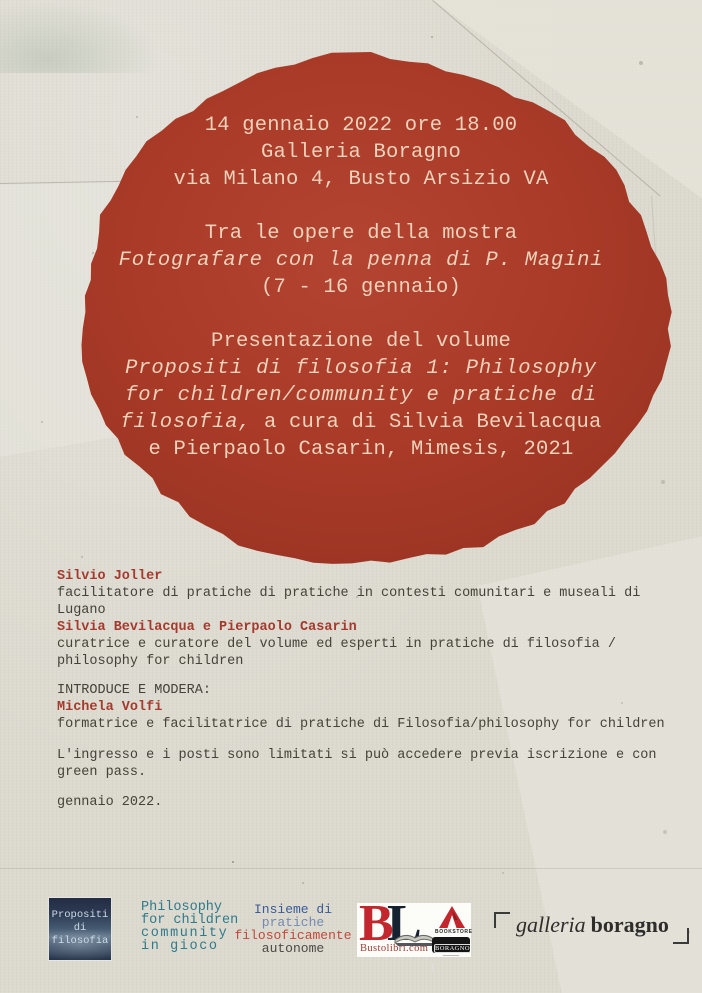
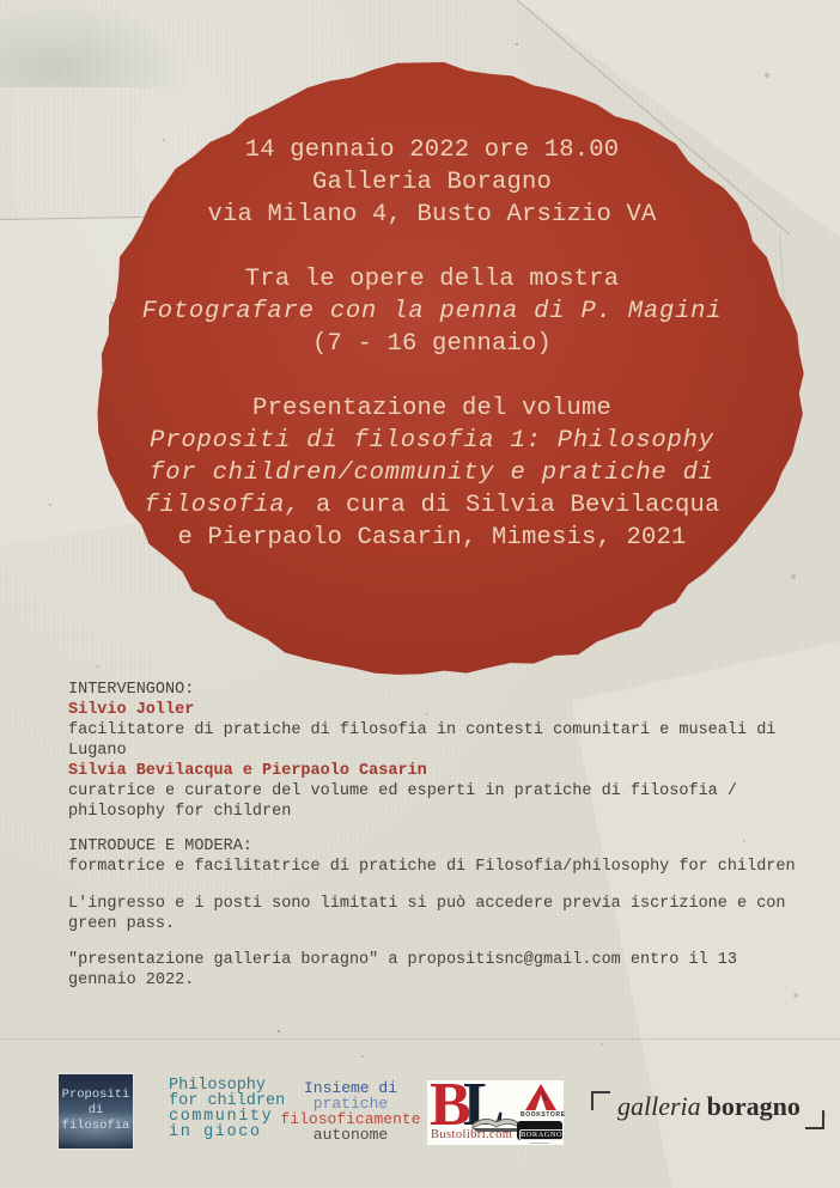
  14 gennaio 2022 ore 18.00
  Galleria Boragno
  via Milano 4, Busto Arsizio VA
  Tra le opere della mostra
  Fotografare con la penna di P. Magini
  (7 - 16 gennaio)
  Presentazione del volume
  Propositi di filosofia 1: Philosophy
  for children/community e pratiche di
  filosofia, a cura di Silvia Bevilacqua
  e Pierpaolo Casarin, Mimesis, 2021
+ INTERVENGONO:
  Silvio Joller
- facilitatore di pratiche di pratiche in contesti comunitari e museali di
+ facilitatore di pratiche di filosofia in contesti comunitari e museali di
  Lugano
  Silvia Bevilacqua e Pierpaolo Casarin
  curatrice e curatore del volume ed esperti in pratiche di filosofia /
  philosophy for children
  INTRODUCE E MODERA:
- Michela Volfi
  formatrice e facilitatrice di pratiche di Filosofia/philosophy for children
  L'ingresso e i posti sono limitati si può accedere previa iscrizione e con
  green pass.
+ "presentazione galleria boragno" a propositisnc@gmail.com entro il 13
  gennaio 2022.
  Propositi
  di
  filosofia
  Philosophy
  for children
  community
  in gioco
  Insieme di
  pratiche
  filosoficamente
  autonome
  B
  L
  Bustolibri.com
  galleria boragno
